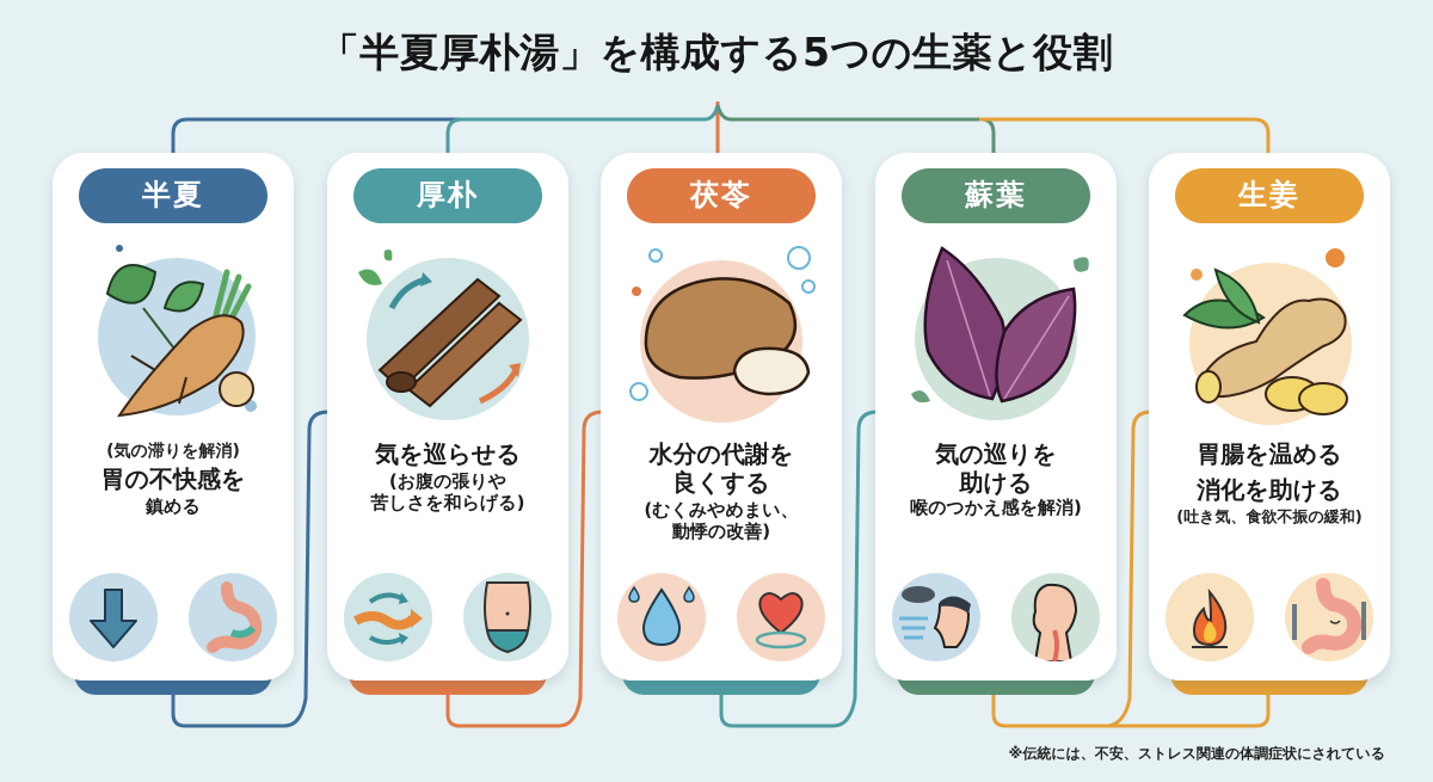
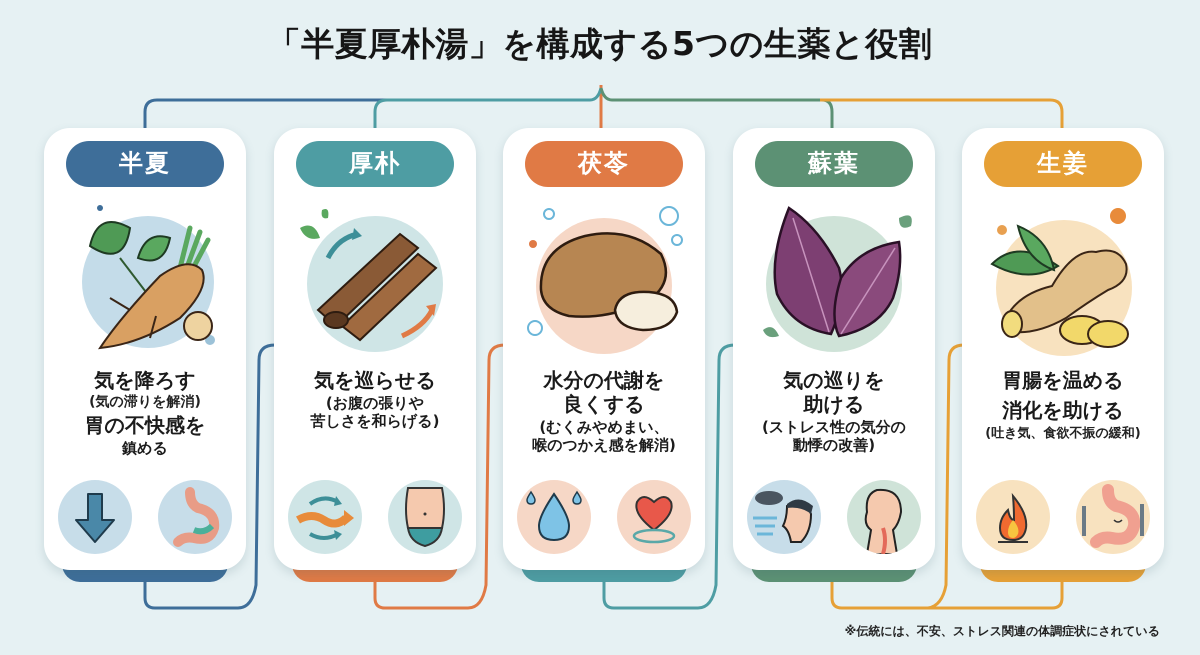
  「半夏厚朴湯」を構成する5つの生薬と役割
  半夏
+ 気を降ろす
  (気の滞りを解消)
  胃の不快感を
  鎮める
  厚朴
  気を巡らせる
  (お腹の張りや
  苦しさを和らげる)
  茯苓
  水分の代謝を
  良くする
  (むくみやめまい、
- 動悸の改善)
+ 喉のつかえ感を解消)
  蘇葉
  気の巡りを
  助ける
+ (ストレス性の気分の
- 喉のつかえ感を解消)
+ 動悸の改善)
  生姜
  胃腸を温める
  消化を助ける
  (吐き気、食欲不振の緩和)
  ※伝統には、不安、ストレス関連の体調症状にされている
